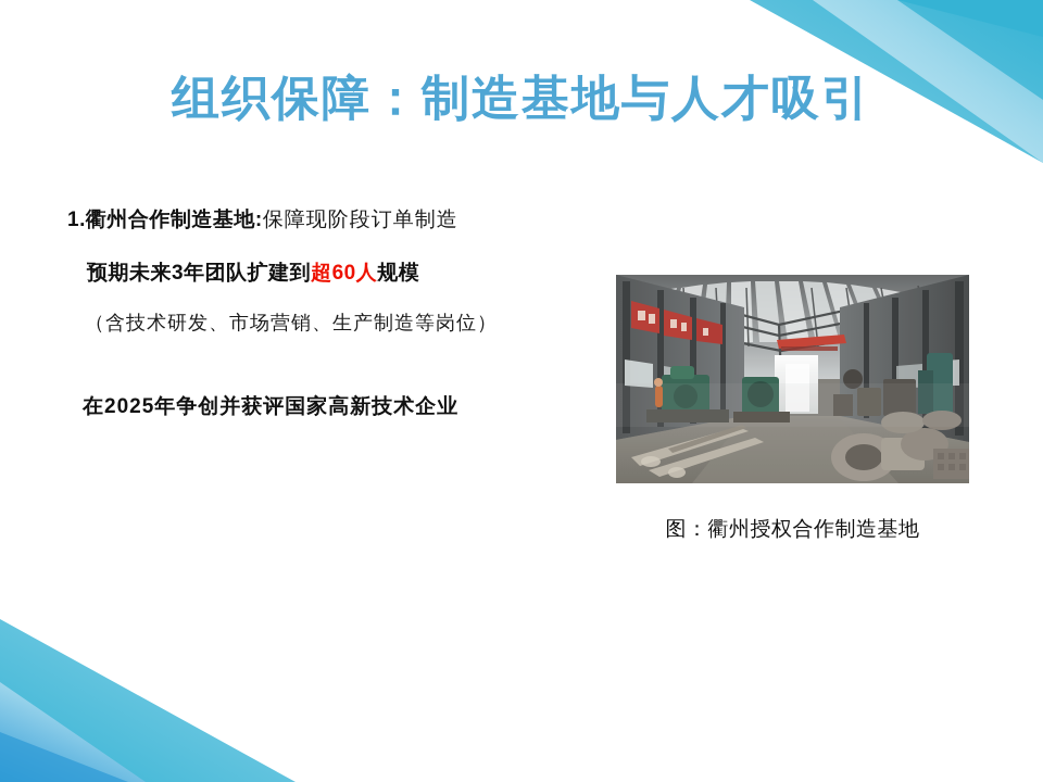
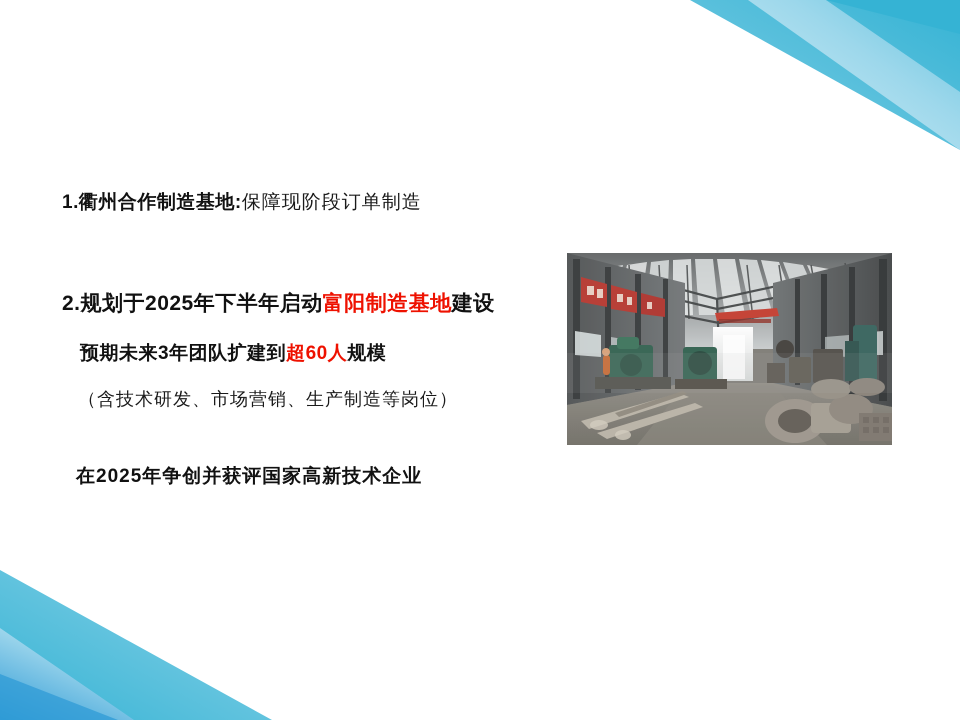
- 组织保障：制造基地与人才吸引
  1.衢州合作制造基地:保障现阶段订单制造
+ 2.规划于2025年下半年启动富阳制造基地建设
  预期未来3年团队扩建到超60人规模
  （含技术研发、市场营销、生产制造等岗位）
  在2025年争创并获评国家高新技术企业
- 图：衢州授权合作制造基地
